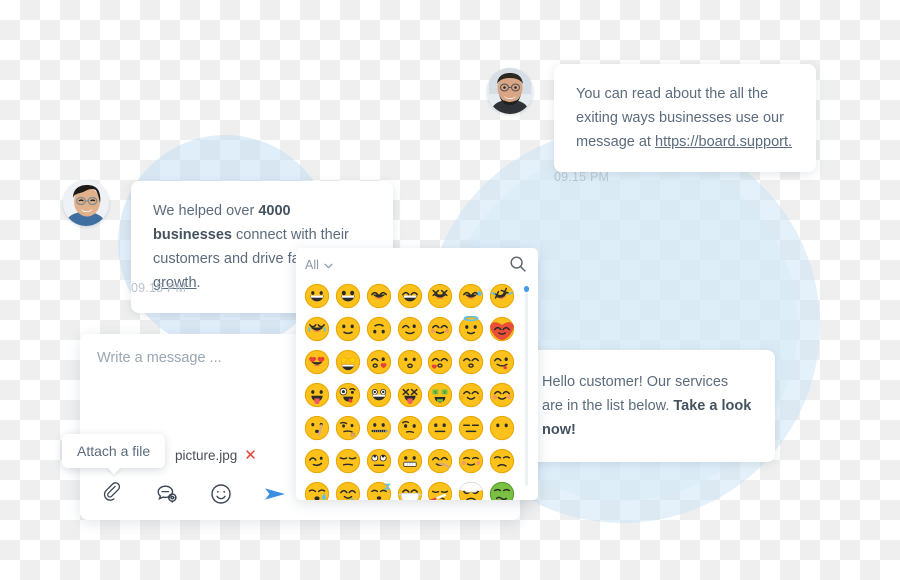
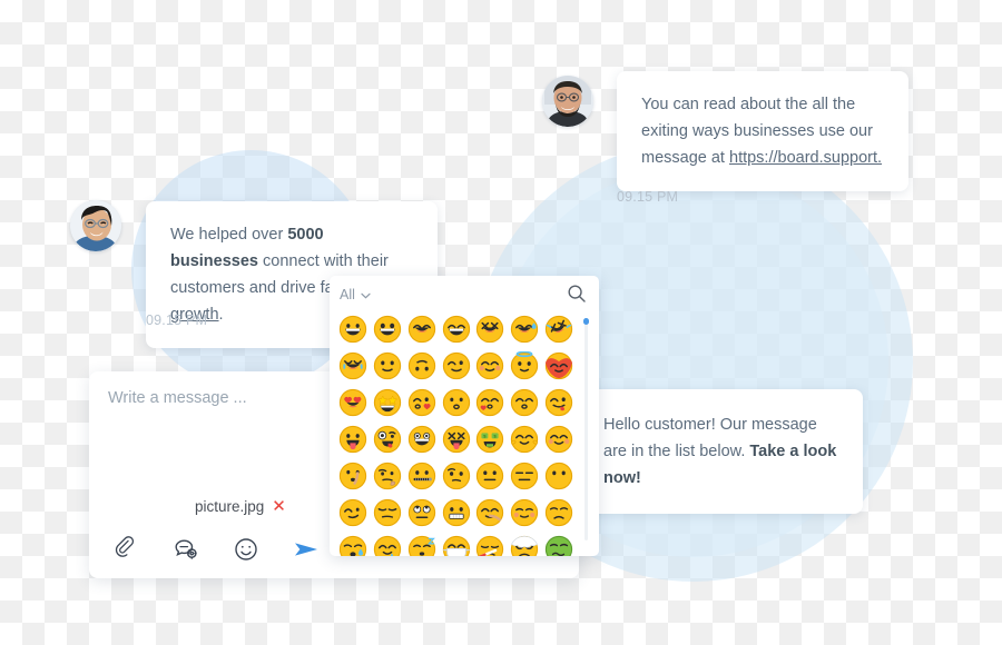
  You can read about the all the exiting ways businesses use our message at https://board.support.
  09.15 PM
- We helped over 4000 businesses connect with their customers and drive f growth.
+ We helped over 5000 businesses connect with their customers and drive f growth.
  09.15 PM
- Hello customer! Our services are in the list below. Take a look now!
+ Hello customer! Our message are in the list below. Take a look now!
  Write a message ...
  picture.jpg
  ✕
- Attach a file
  All
